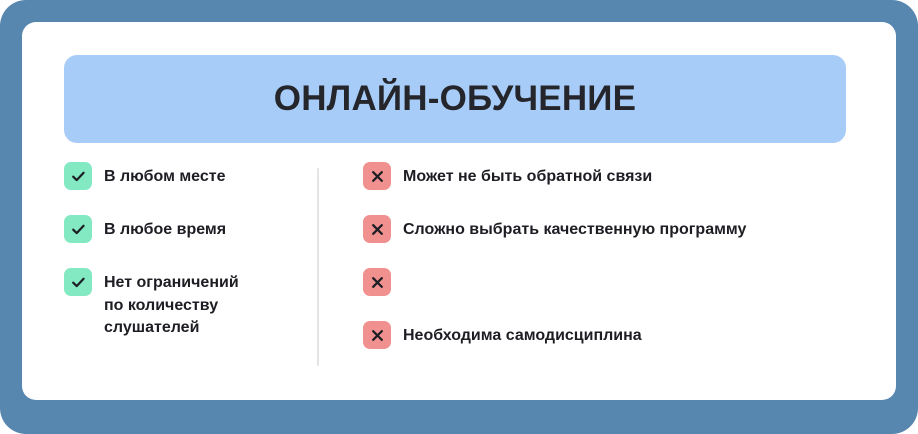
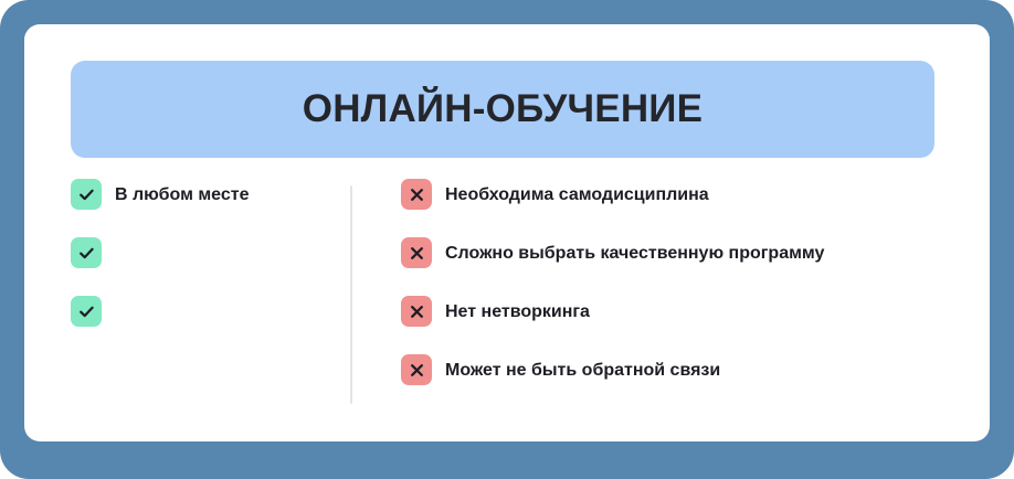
  ОНЛАЙН-ОБУЧЕНИЕ
  В любом месте
- В любое время
- Нет ограничений
- по количеству
- слушателей
- Может не быть обратной связи
+ Необходима самодисциплина
  Сложно выбрать качественную программу
+ Нет нетворкинга
- Необходима самодисциплина
+ Может не быть обратной связи
